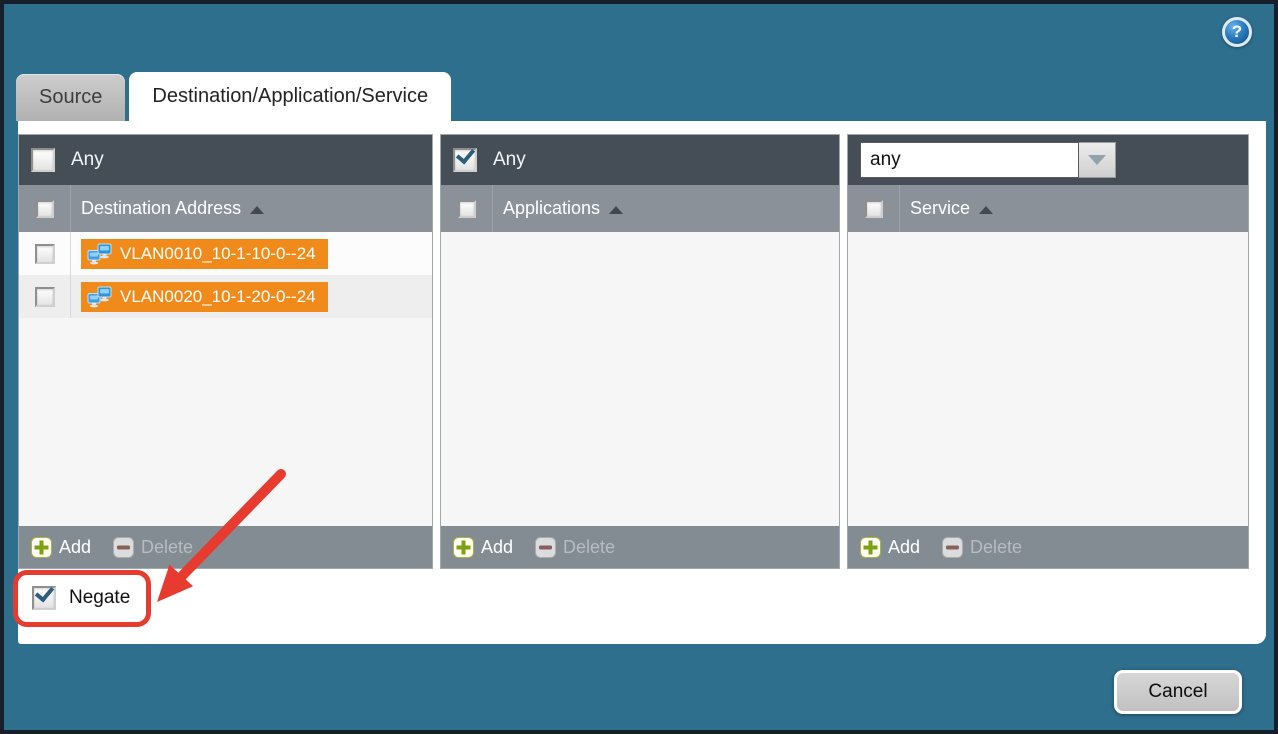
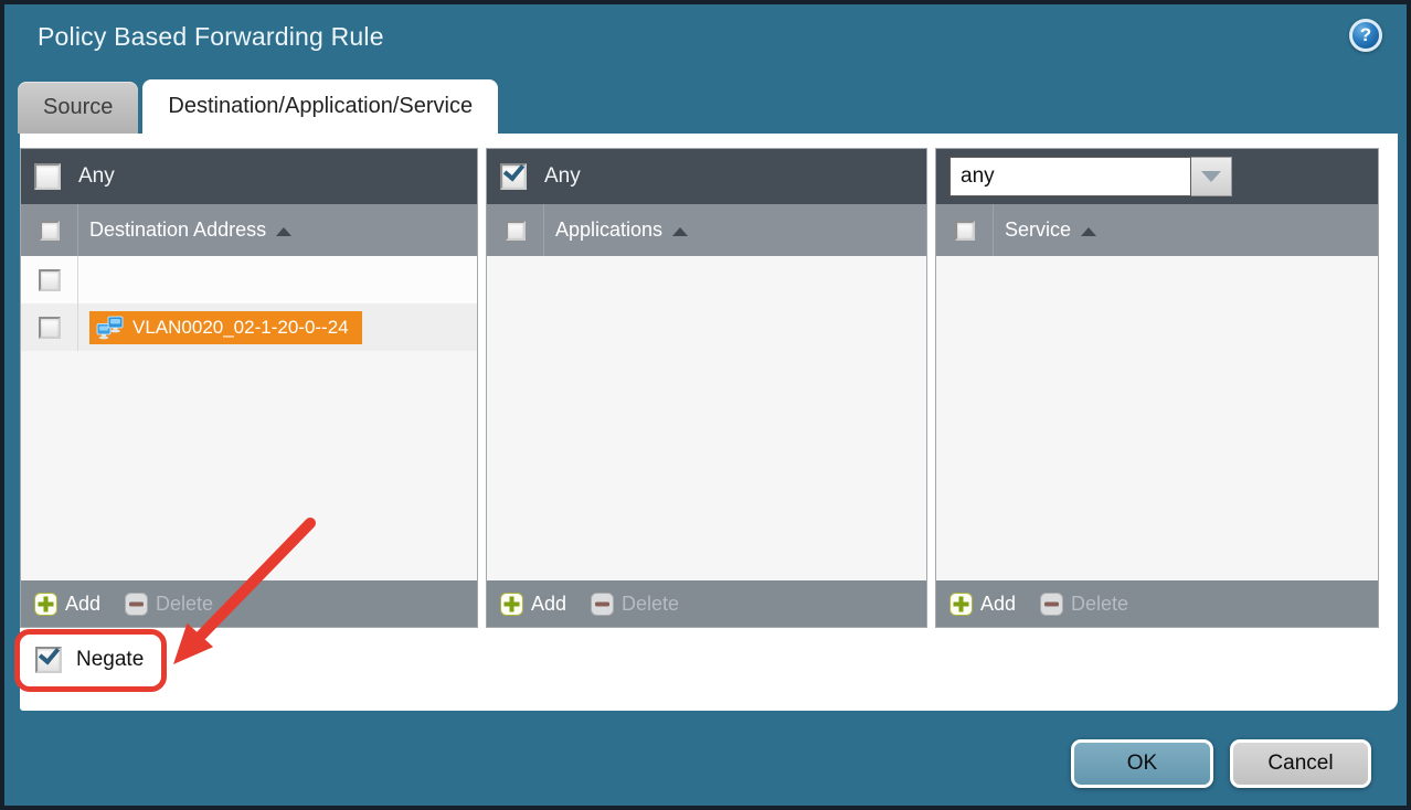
+ Policy Based Forwarding Rule
  Source
  Destination/Application/Service
  Any
  Destination Address
- VLAN0010_10-1-10-0--24
- VLAN0020_10-1-20-0--24
+ VLAN0020_02-1-20-0--24
  Add
  Delete
  Any
  Applications
  Add
  Delete
  any
  Service
  Add
  Delete
  Negate
+ OK
  Cancel
